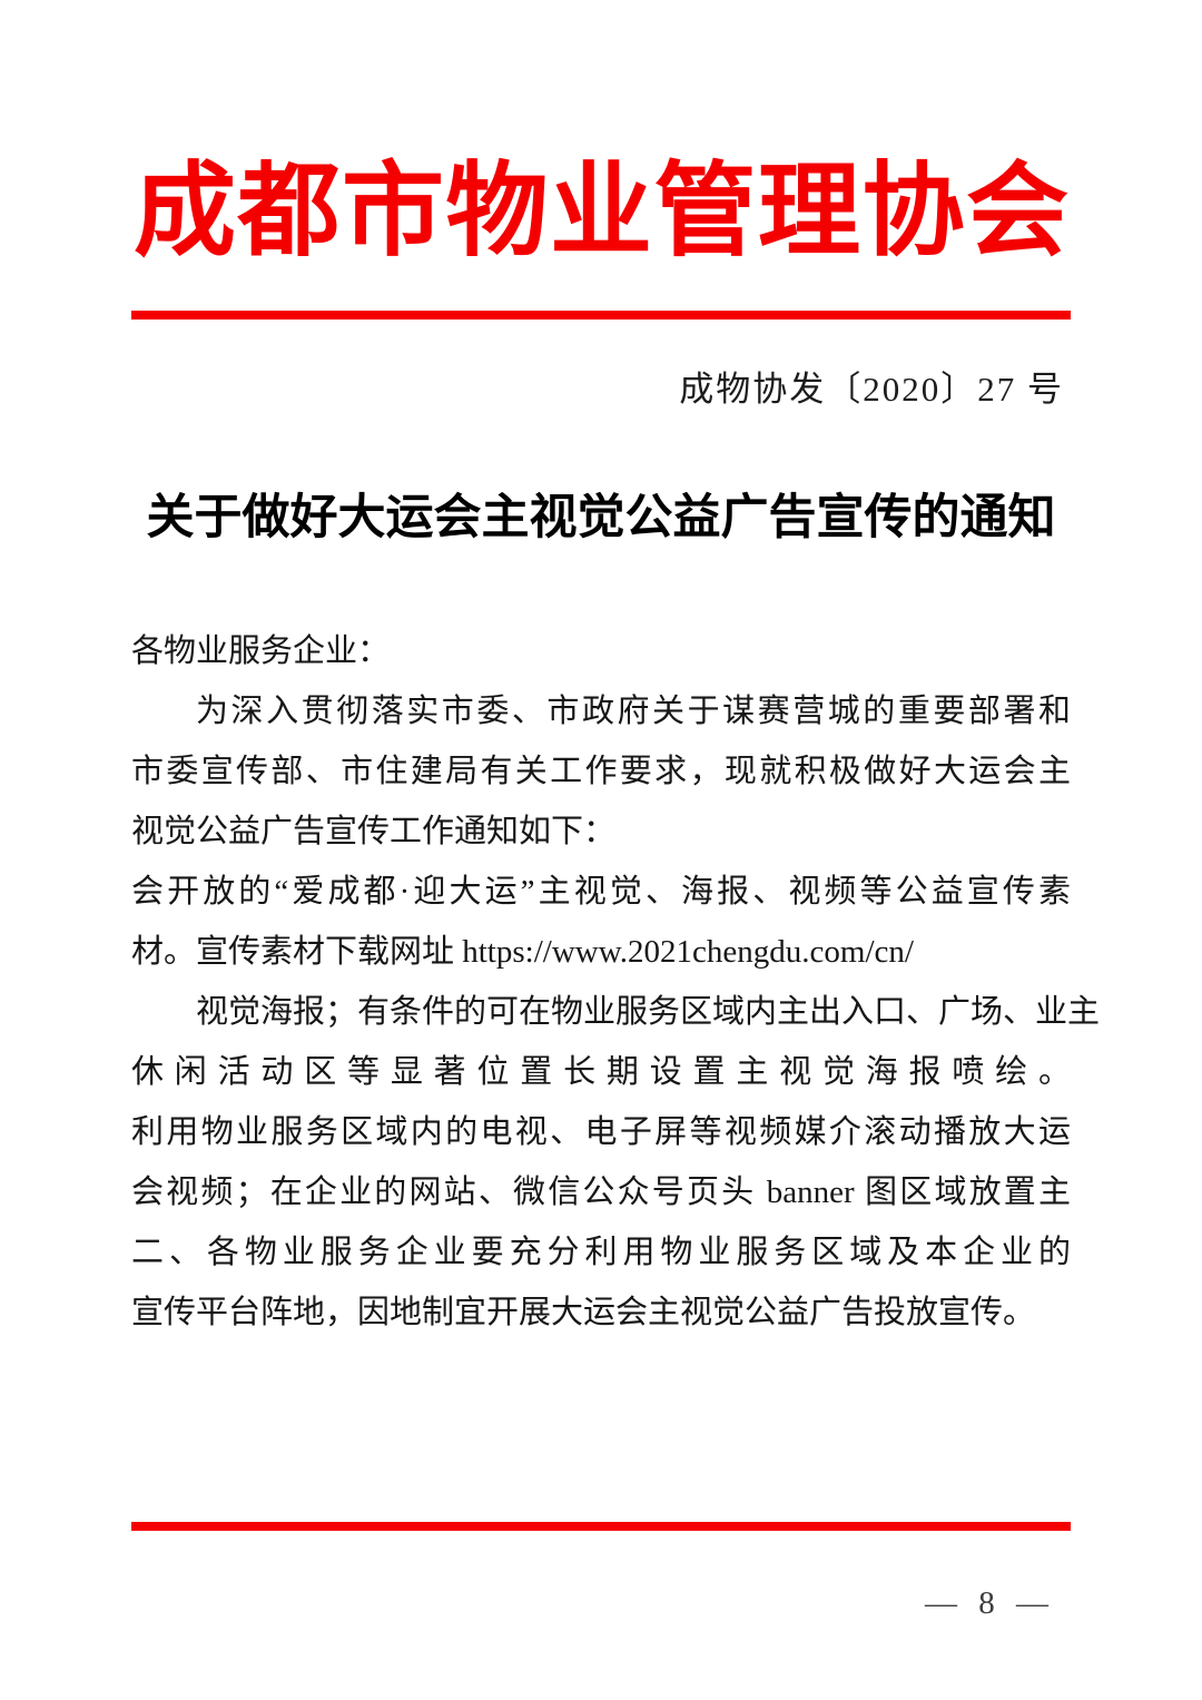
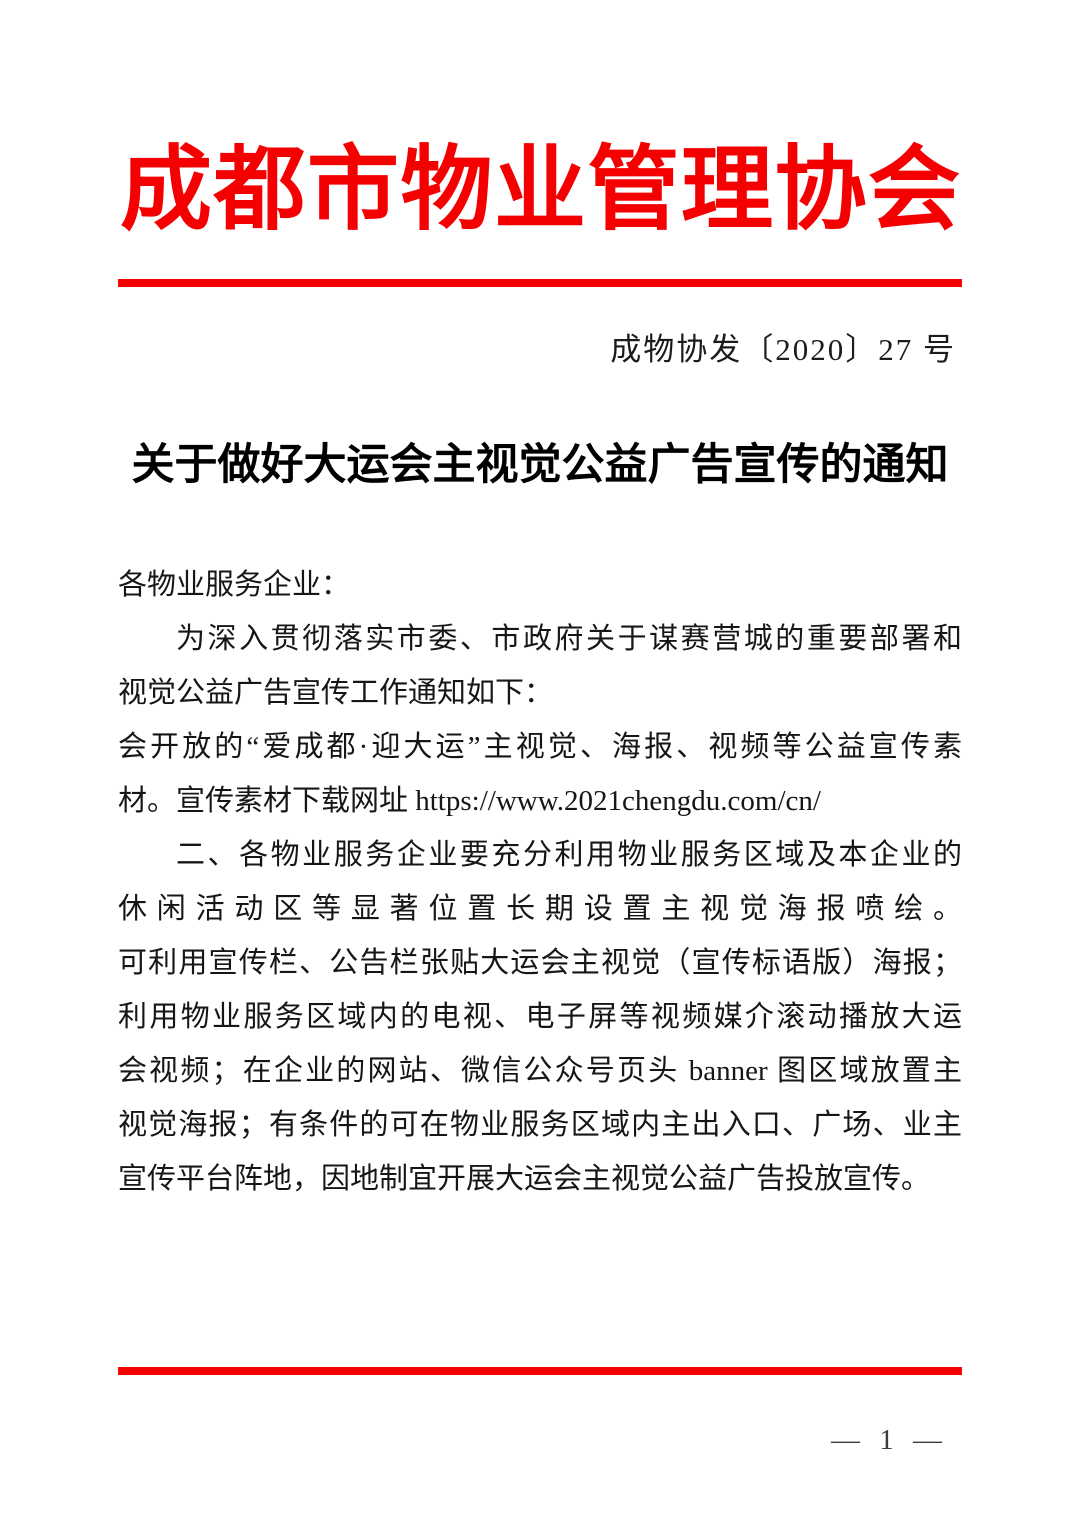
  成都市物业管理协会
  成物协发〔2020〕27 号
  关于做好大运会主视觉公益广告宣传的通知
  各物业服务企业：
  为深入贯彻落实市委、市政府关于谋赛营城的重要部署和
- 市委宣传部、市住建局有关工作要求，现就积极做好大运会主
  视觉公益广告宣传工作通知如下：
  会开放的“爱成都·迎大运”主视觉、海报、视频等公益宣传素
  材。宣传素材下载网址 https://www.2021chengdu.com/cn/
- 视觉海报；有条件的可在物业服务区域内主出入口、广场、业主
+ 二、各物业服务企业要充分利用物业服务区域及本企业的
  休闲活动区等显著位置长期设置主视觉海报喷绘。
+ 可利用宣传栏、公告栏张贴大运会主视觉（宣传标语版）海报；
  利用物业服务区域内的电视、电子屏等视频媒介滚动播放大运
  会视频；在企业的网站、微信公众号页头 banner 图区域放置主
- 二、各物业服务企业要充分利用物业服务区域及本企业的
+ 视觉海报；有条件的可在物业服务区域内主出入口、广场、业主
  宣传平台阵地，因地制宜开展大运会主视觉公益广告投放宣传。
- — 8 —
+ — 1 —
